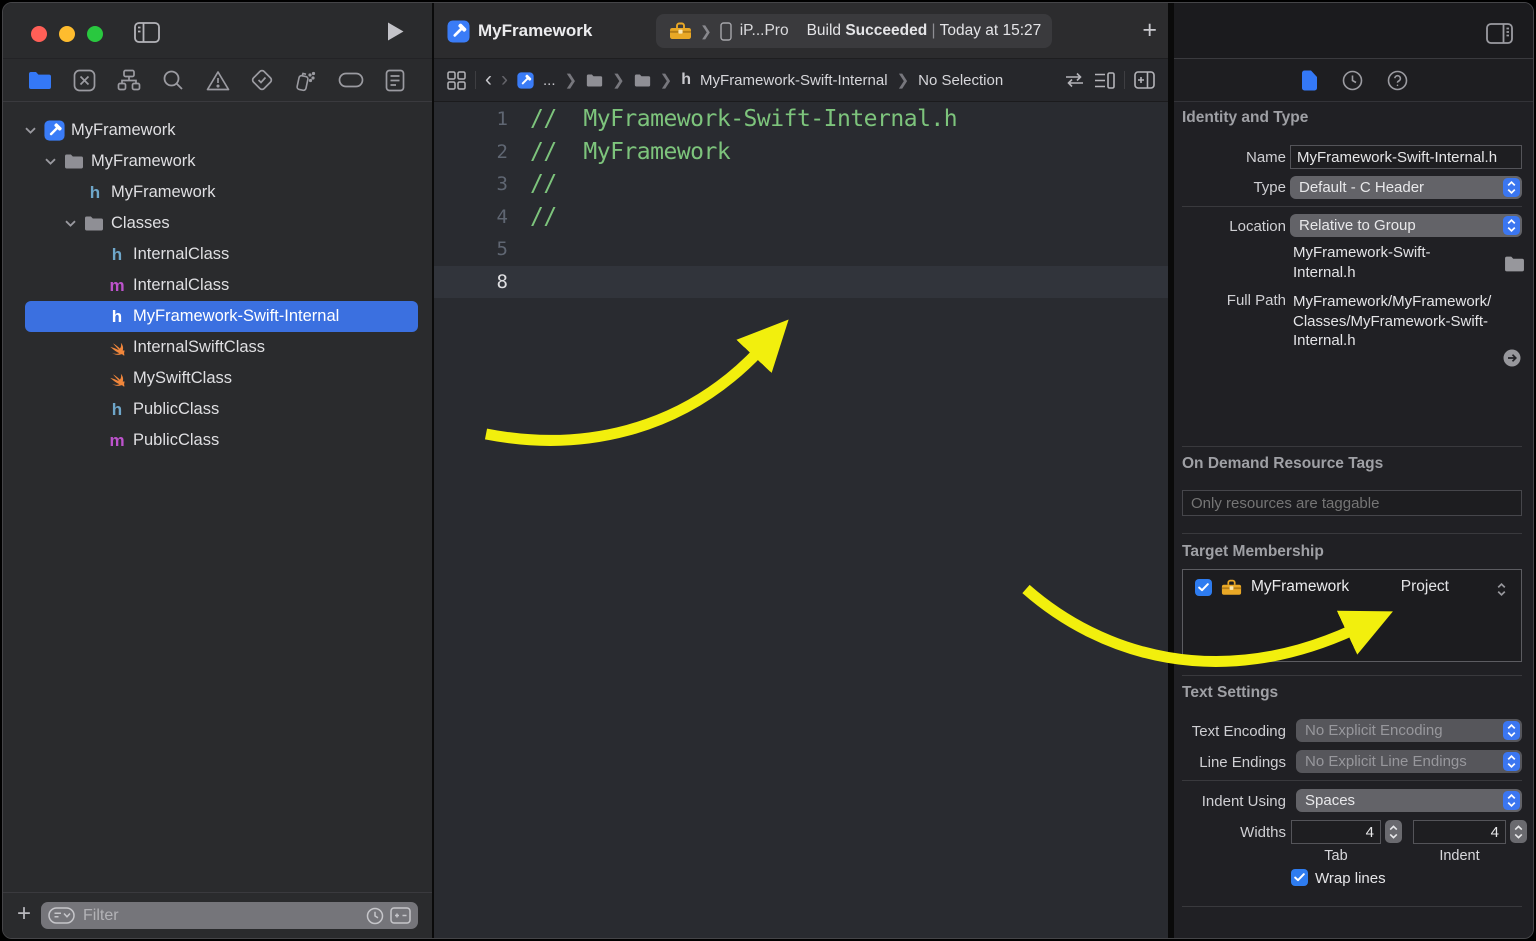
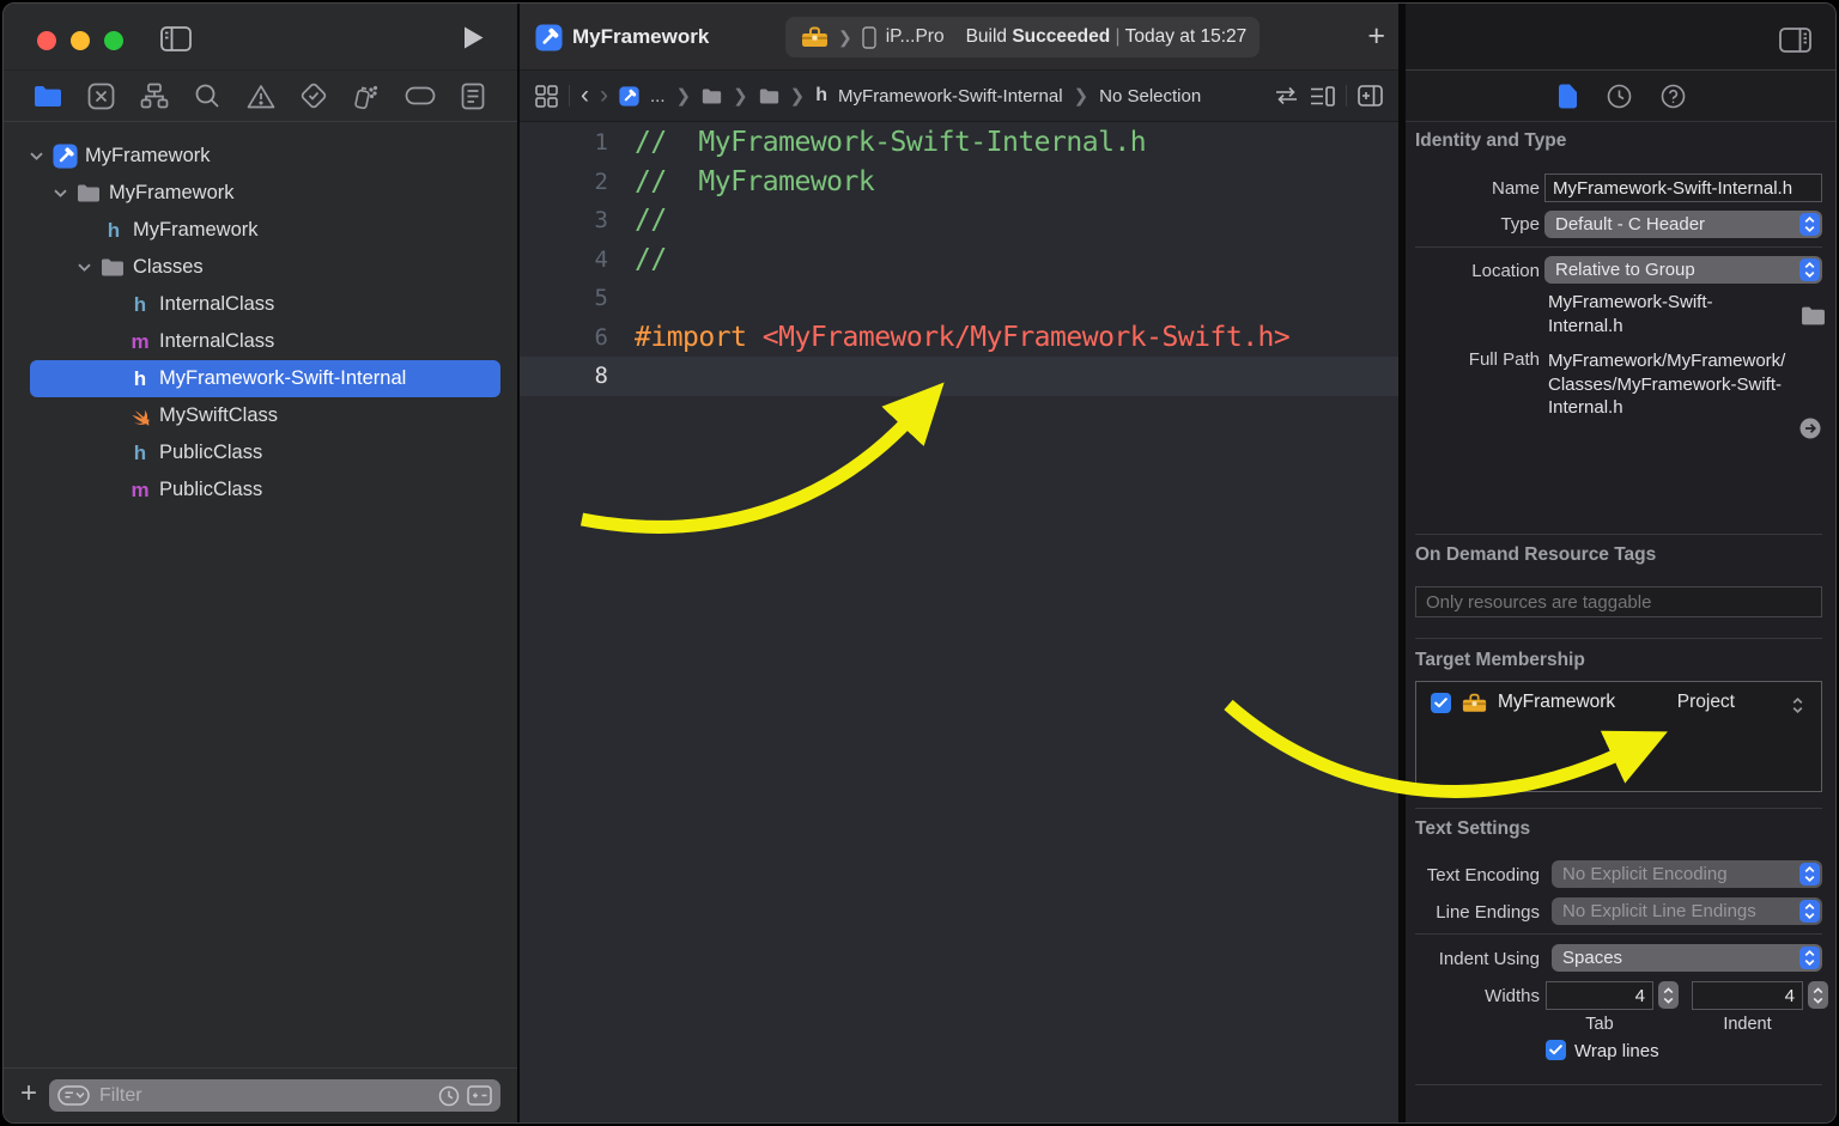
  MyFramework
  MyFramework
  h
  MyFramework
  Classes
  h
  InternalClass
  m
  InternalClass
  h
  MyFramework-Swift-Internal
- InternalSwiftClass
  MySwiftClass
  h
  PublicClass
  m
  PublicClass
  +
  Filter
  MyFramework
  ❯
  iP...Pro
  Build Succeeded | Today at 15:27
  +
  ‹
  ›
  ...
  ❯
  ❯
  ❯
  h
  MyFramework-Swift-Internal
  ❯
  No Selection
  1
  // MyFramework-Swift-Internal.h
  2
  // MyFramework
  3
  //
  4
  //
  5
+ 6
+ #import <MyFramework/MyFramework-Swift.h>
  8
  Identity and Type
  Name
  MyFramework-Swift-Internal.h
  Type
  Default - C Header
  Location
  Relative to Group
  MyFramework-Swift-Internal.h
  Full Path
  MyFramework/MyFramework/Classes/MyFramework-Swift-Internal.h
  On Demand Resource Tags
  Only resources are taggable
  Target Membership
  MyFramework
  Project
  Text Settings
  Text Encoding
  No Explicit Encoding
  Line Endings
  No Explicit Line Endings
  Indent Using
  Spaces
  Widths
  4
  4
  Tab
  Indent
  Wrap lines
